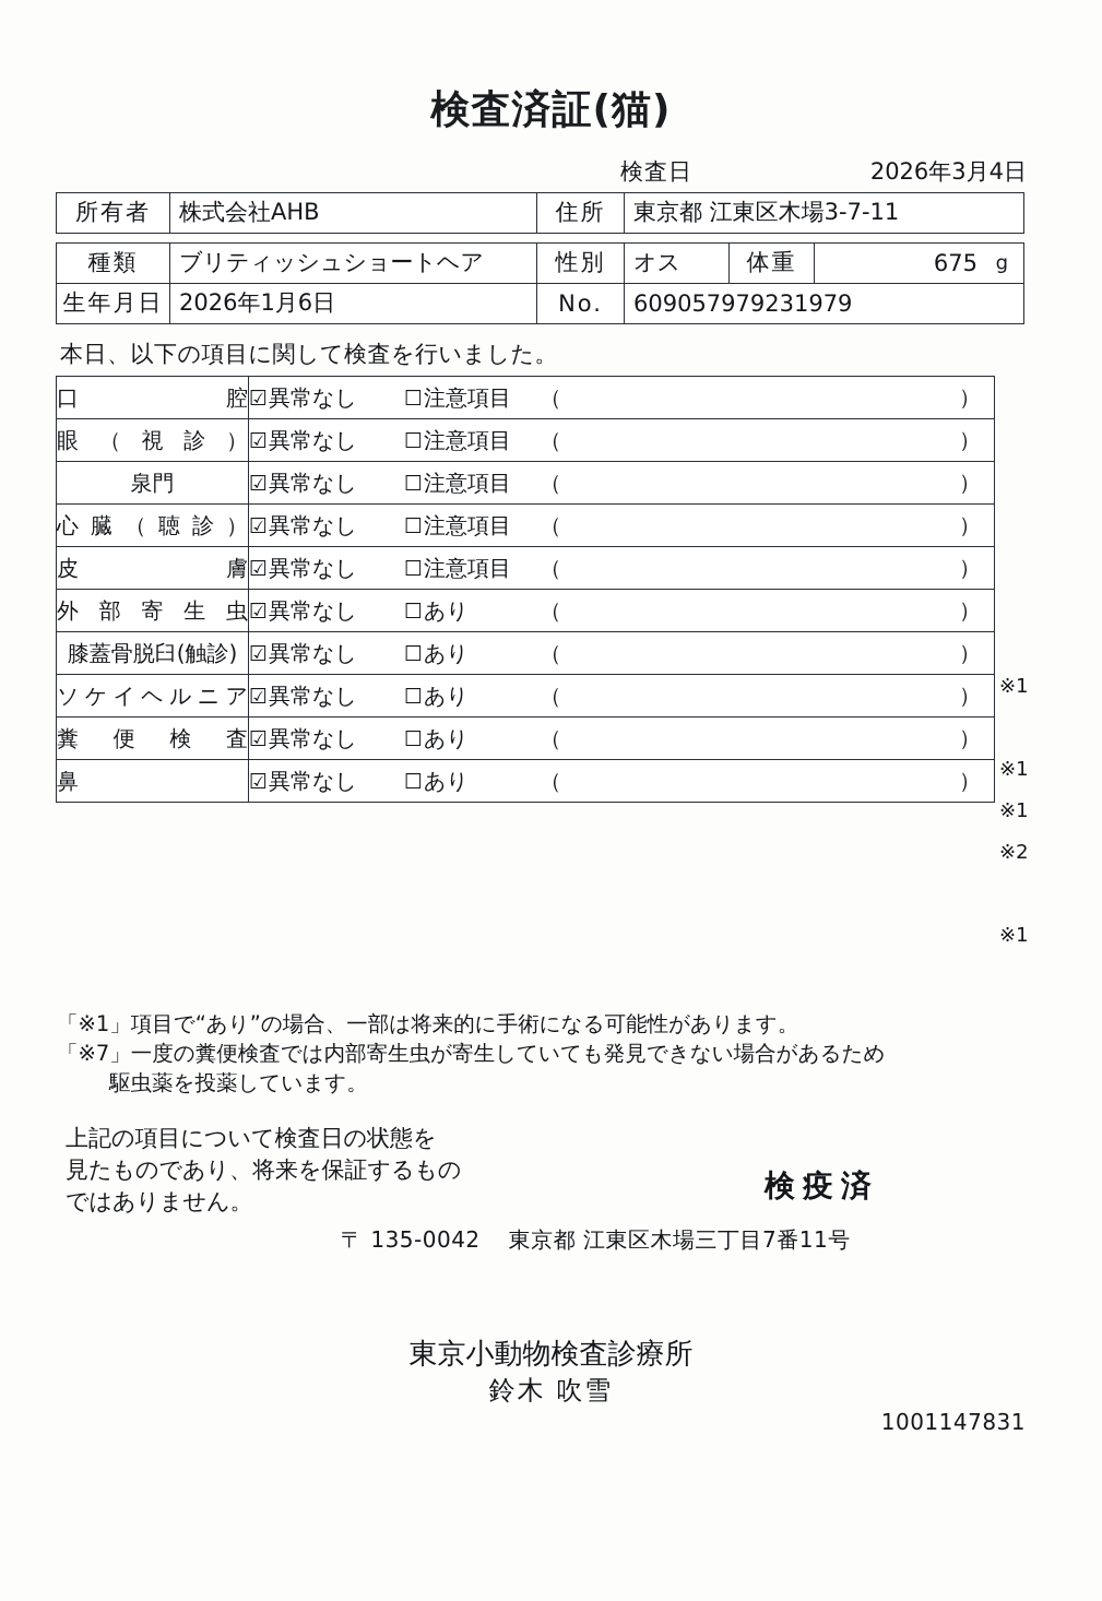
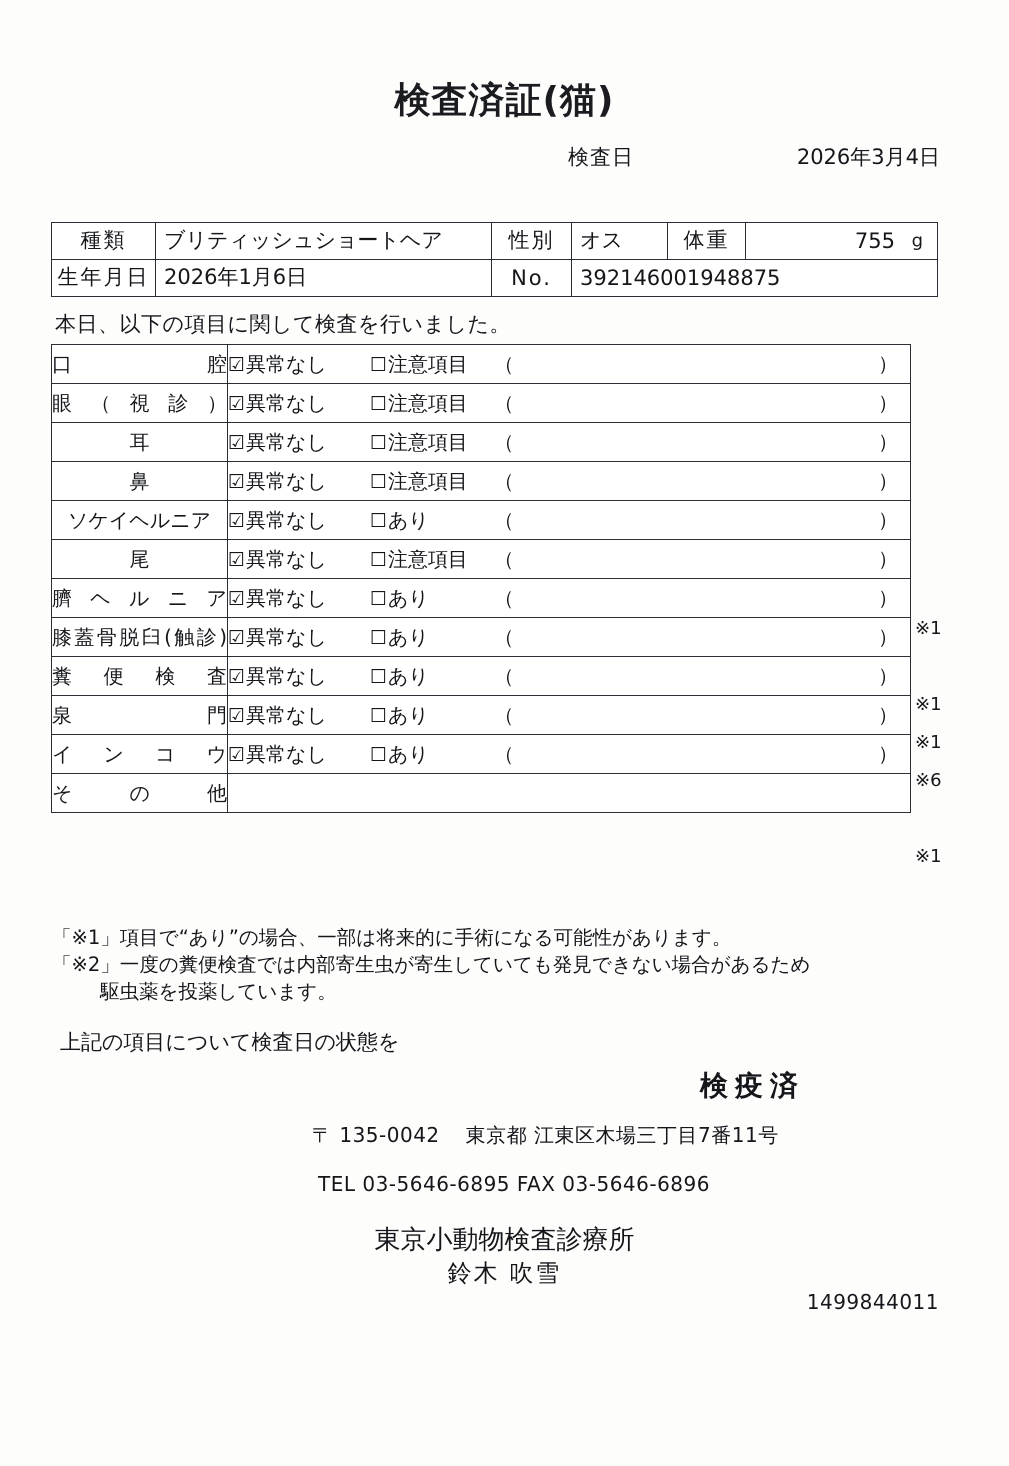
  検査済証(猫)
  検査日
  2026年3月4日
- 所有者	株式会社AHB	住所	東京都 江東区木場3-7-11
- 種類	ブリティッシュショートヘア	性別	オス	体重	675 g
+ 種類	ブリティッシュショートヘア	性別	オス	体重	755 g
- 生年月日	2026年1月6日	No.	609057979231979
+ 生年月日	2026年1月6日	No.	392146001948875
  本日、以下の項目に関して検査を行いました。
  口腔	☑異常なし ☐注意項目 （ ）
  眼（視診）	☑異常なし ☐注意項目 （ ）
+ 耳	☑異常なし ☐注意項目 （ ）
- 泉門	☑異常なし ☐注意項目 （ ）
+ 鼻	☑異常なし ☐注意項目 （ ）
- 心臓（聴診）	☑異常なし ☐注意項目 （ ）
- 皮膚	☑異常なし ☐注意項目 （ ）
- 外部寄生虫	☑異常なし ☐あり （ ）
- 膝蓋骨脱臼(触診)	☑異常なし ☐あり （ ）
+ ソケイヘルニア	☑異常なし ☐あり （ ）
+ 尾	☑異常なし ☐注意項目 （ ）
+ 臍ヘルニア	☑異常なし ☐あり （ ）
- ソケイヘルニア	☑異常なし ☐あり （ ）
+ 膝蓋骨脱臼(触診)	☑異常なし ☐あり （ ）
  糞便検査	☑異常なし ☐あり （ ）
- 鼻	☑異常なし ☐あり （ ）
+ 泉門	☑異常なし ☐あり （ ）
+ インコウ	☑異常なし ☐あり （ ）
+ その他
  ※1
  ※1
  ※1
- ※2
+ ※6
  ※1
  「※1」項目で“あり”の場合、一部は将来的に手術になる可能性があります。
- 「※7」一度の糞便検査では内部寄生虫が寄生していても発見できない場合があるため
+ 「※2」一度の糞便検査では内部寄生虫が寄生していても発見できない場合があるため
  駆虫薬を投薬しています。
  上記の項目について検査日の状態を
- 見たものであり、将来を保証するもの
- ではありません。
  検疫済
  〒 135-0042 東京都 江東区木場三丁目7番11号
+ TEL 03-5646-6895 FAX 03-5646-6896
  東京小動物検査診療所
  鈴木 吹雪
- 1001147831
+ 1499844011
